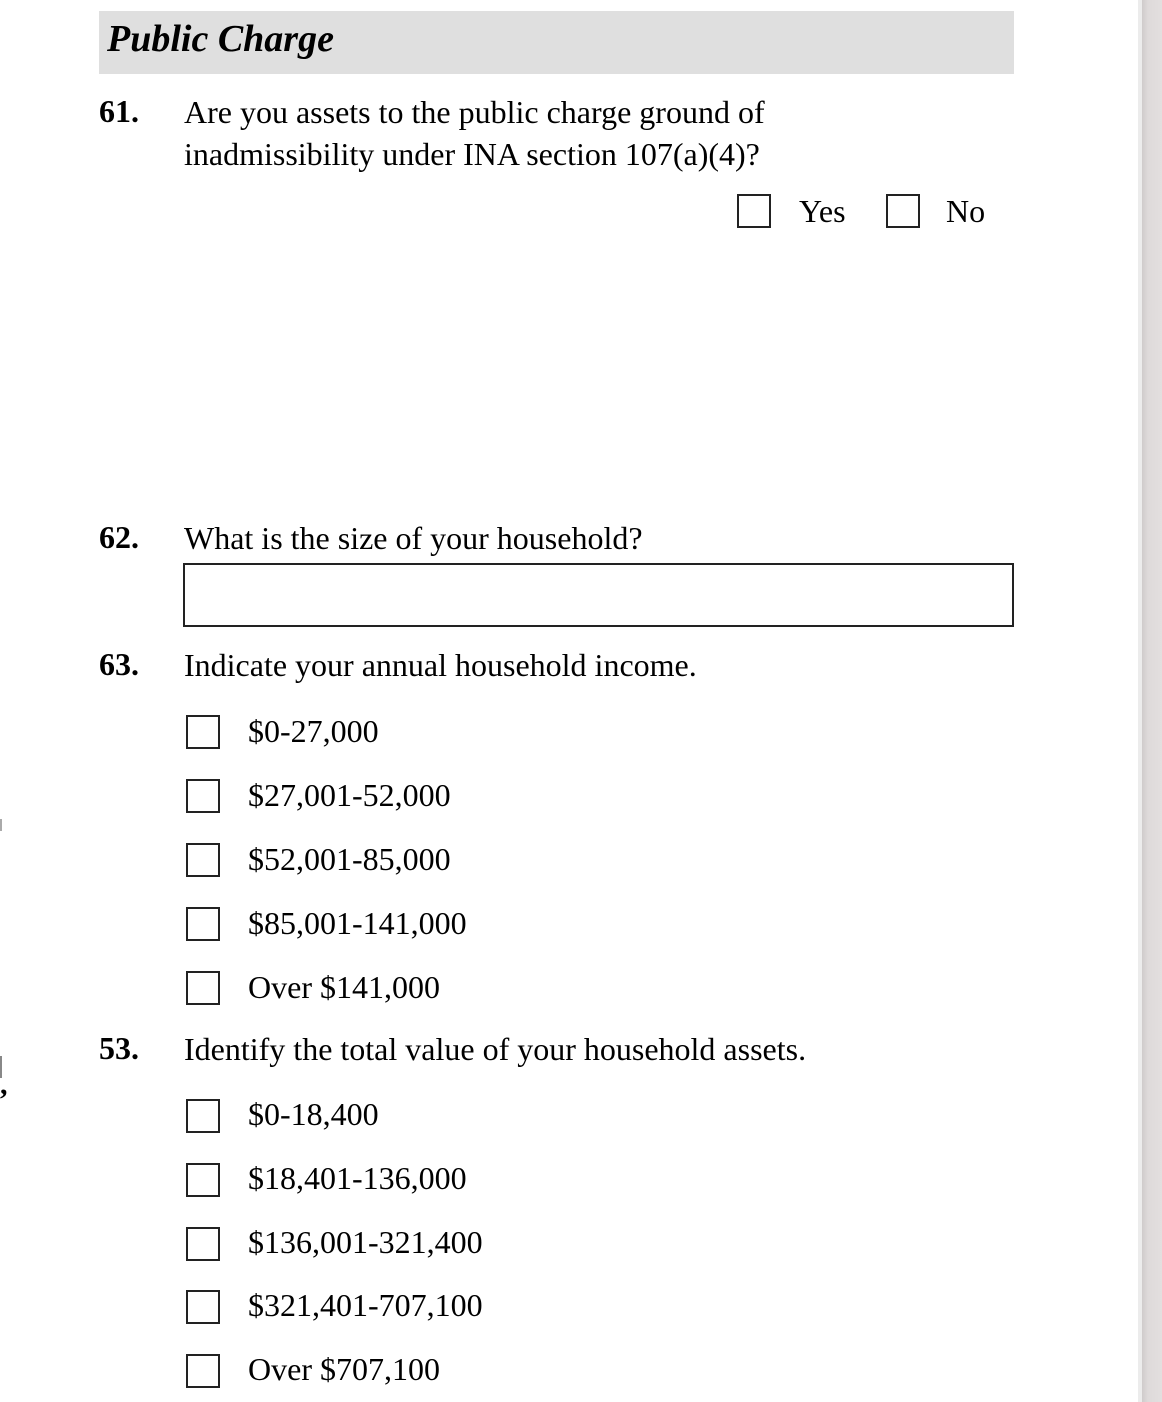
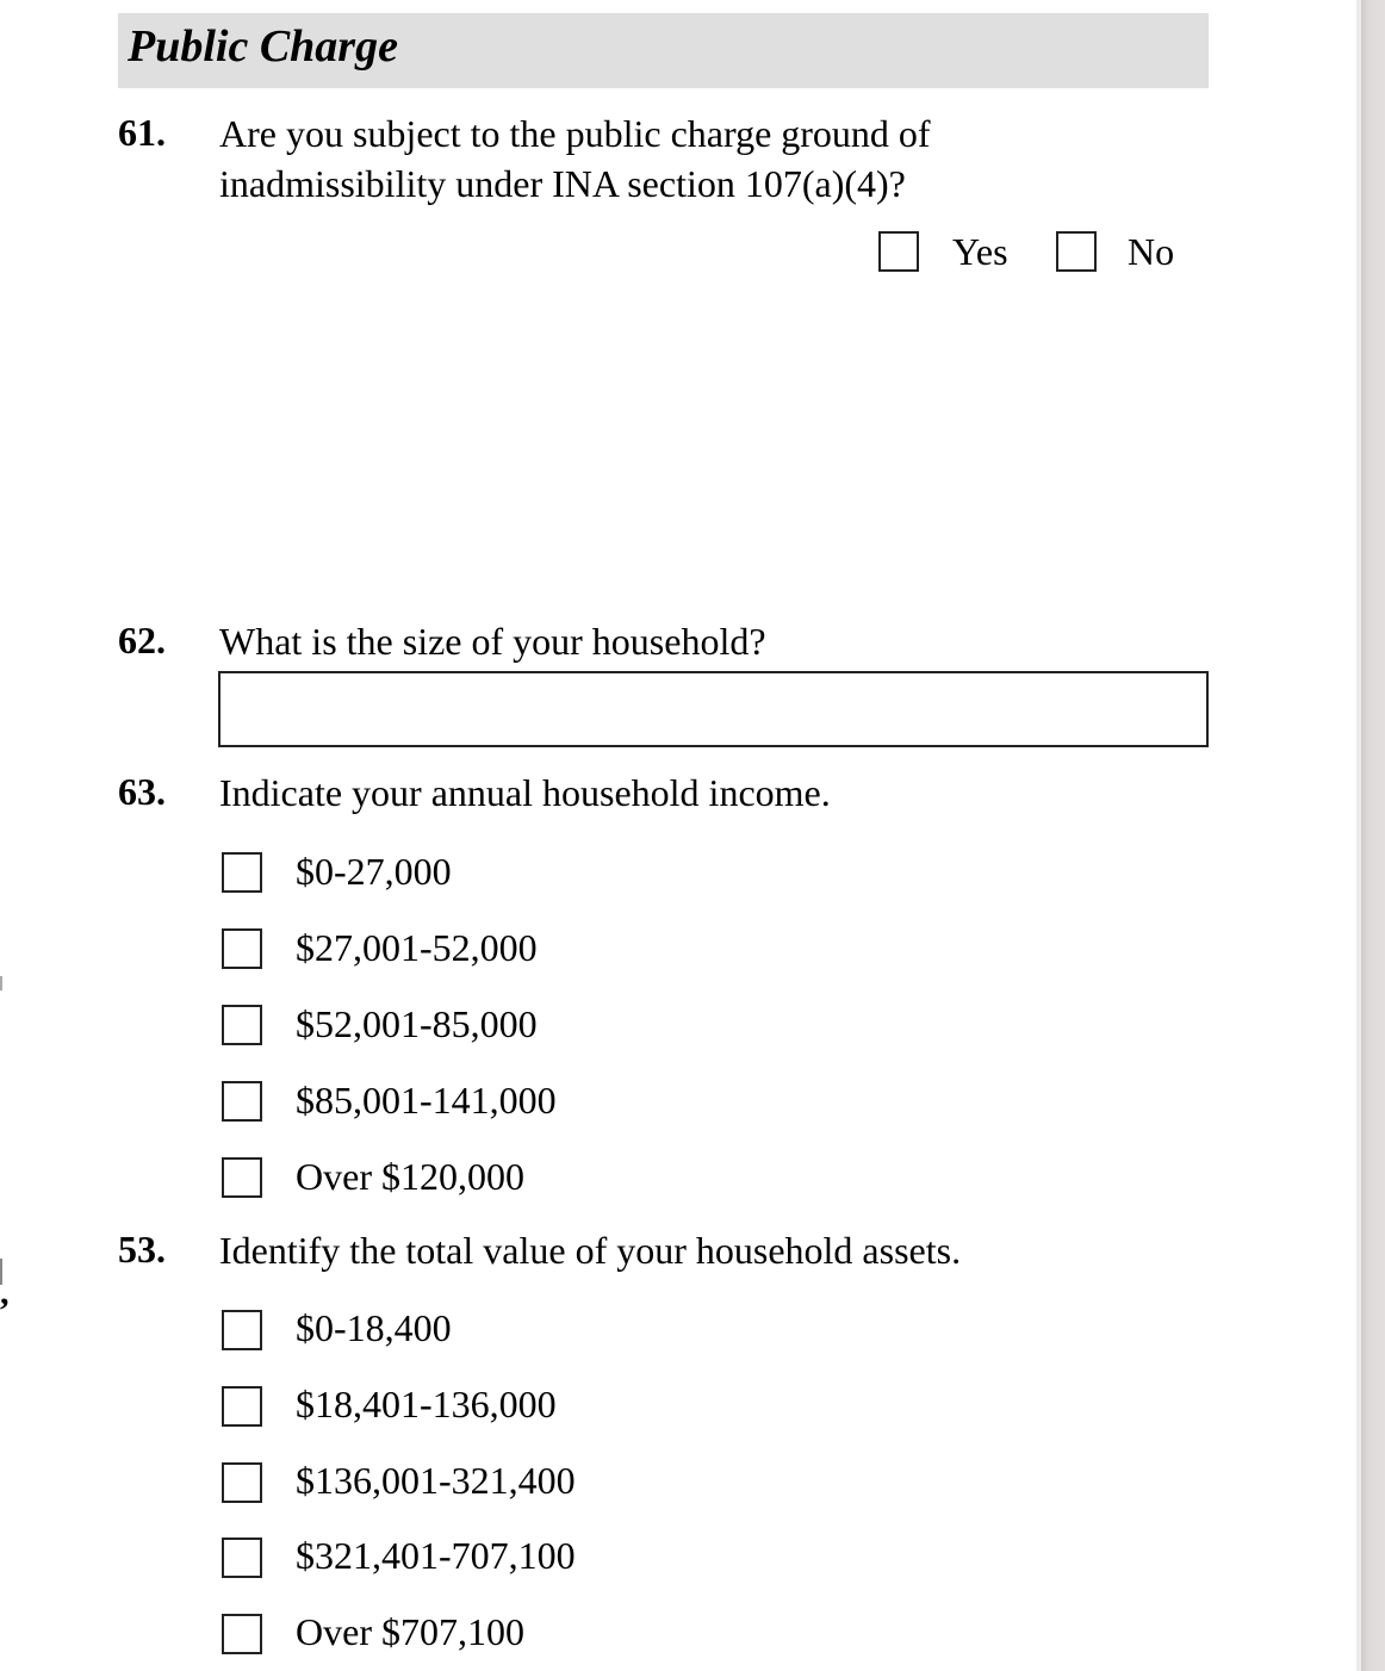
  ,
  Public Charge
  61.
- Are you assets to the public charge ground of
+ Are you subject to the public charge ground of
  inadmissibility under INA section 107(a)(4)?
  Yes
  No
  62.
  What is the size of your household?
  63.
  Indicate your annual household income.
  $0-27,000
  $27,001-52,000
  $52,001-85,000
  $85,001-141,000
- Over $141,000
+ Over $120,000
  53.
  Identify the total value of your household assets.
  $0-18,400
  $18,401-136,000
  $136,001-321,400
  $321,401-707,100
  Over $707,100
